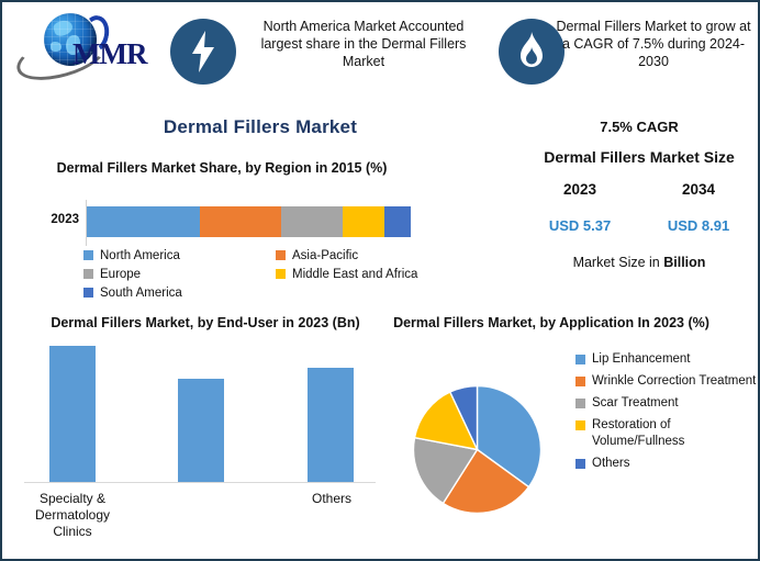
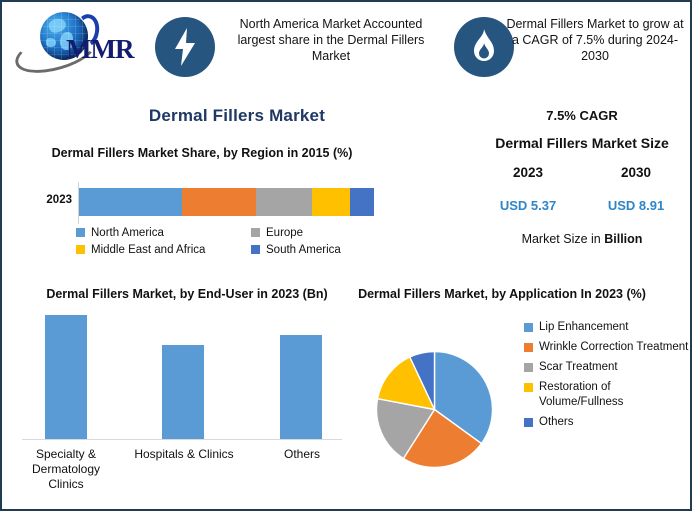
  MMR
  North America Market Accounted largest share in the Dermal Fillers Market
  Dermal Fillers Market to grow at a CAGR of 7.5% during 2024-2030
  Dermal Fillers Market
  Dermal Fillers Market Share, by Region in 2015 (%)
  2023
  North America
- Asia-Pacific
  Europe
  Middle East and Africa
  South America
  Dermal Fillers Market, by End-User in 2023 (Bn)
  Dermal Fillers Market, by Application In 2023 (%)
  Lip Enhancement
  Wrinkle Correction Treatment
  Scar Treatment
  Restoration of Volume/Fullness
  Others
  7.5% CAGR
  Dermal Fillers Market Size
  2023
- 2034
+ 2030
  USD 5.37
  USD 8.91
  Market Size in Billion
  Specialty & Dermatology Clinics
+ Hospitals & Clinics
  Others
